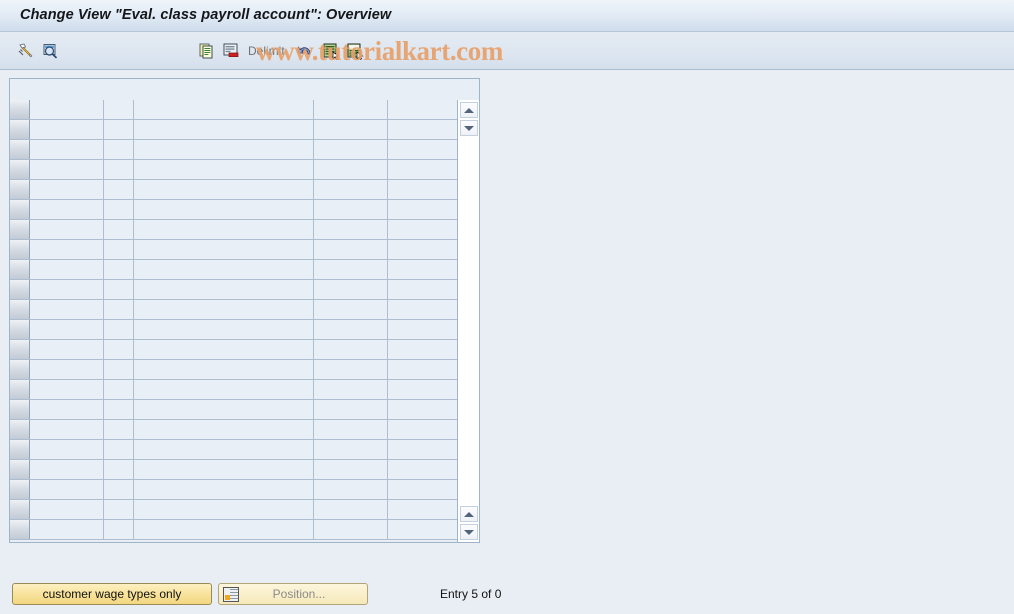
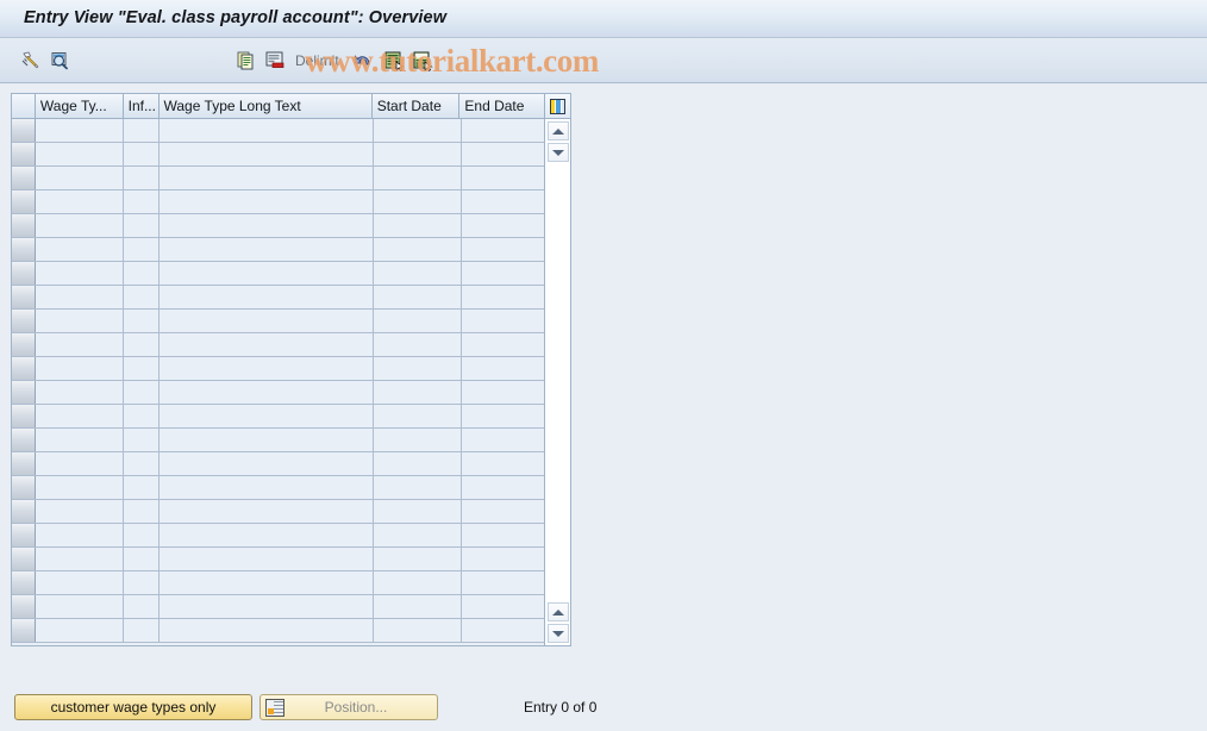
- Change View "Eval. class payroll account": Overview
+ Entry View "Eval. class payroll account": Overview
  Delimit
  www.tutorialkart.com
+ Wage Ty...
+ Inf...
+ Wage Type Long Text
+ Start Date
+ End Date
  customer wage types only
  Position...
- Entry 5 of 0
+ Entry 0 of 0
